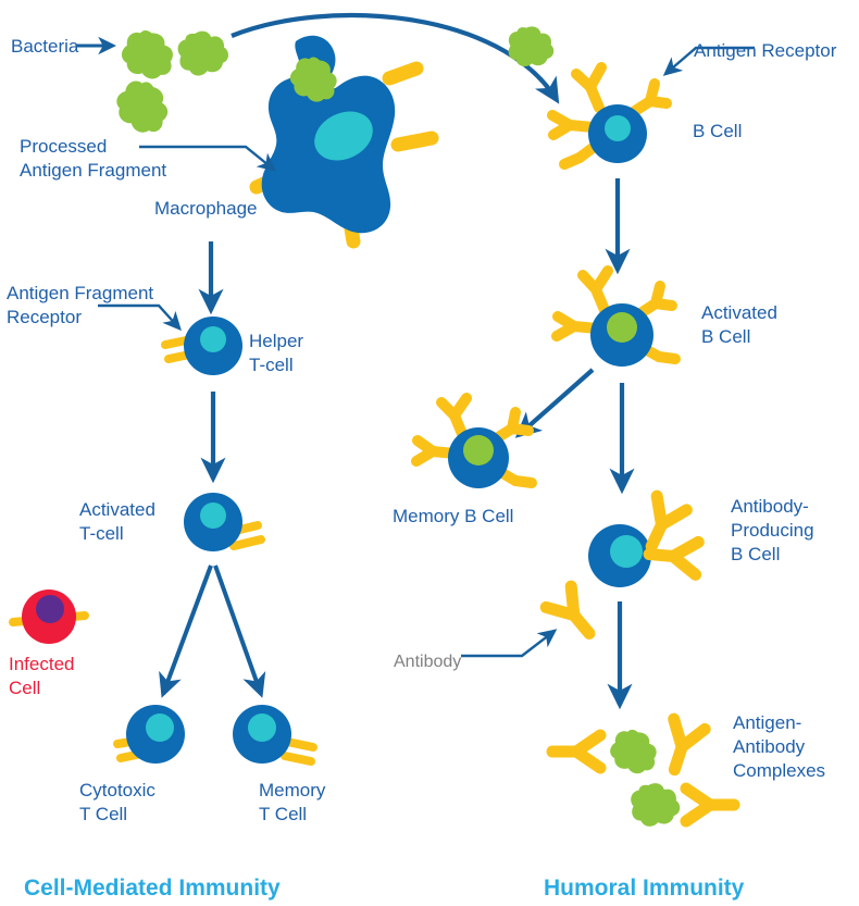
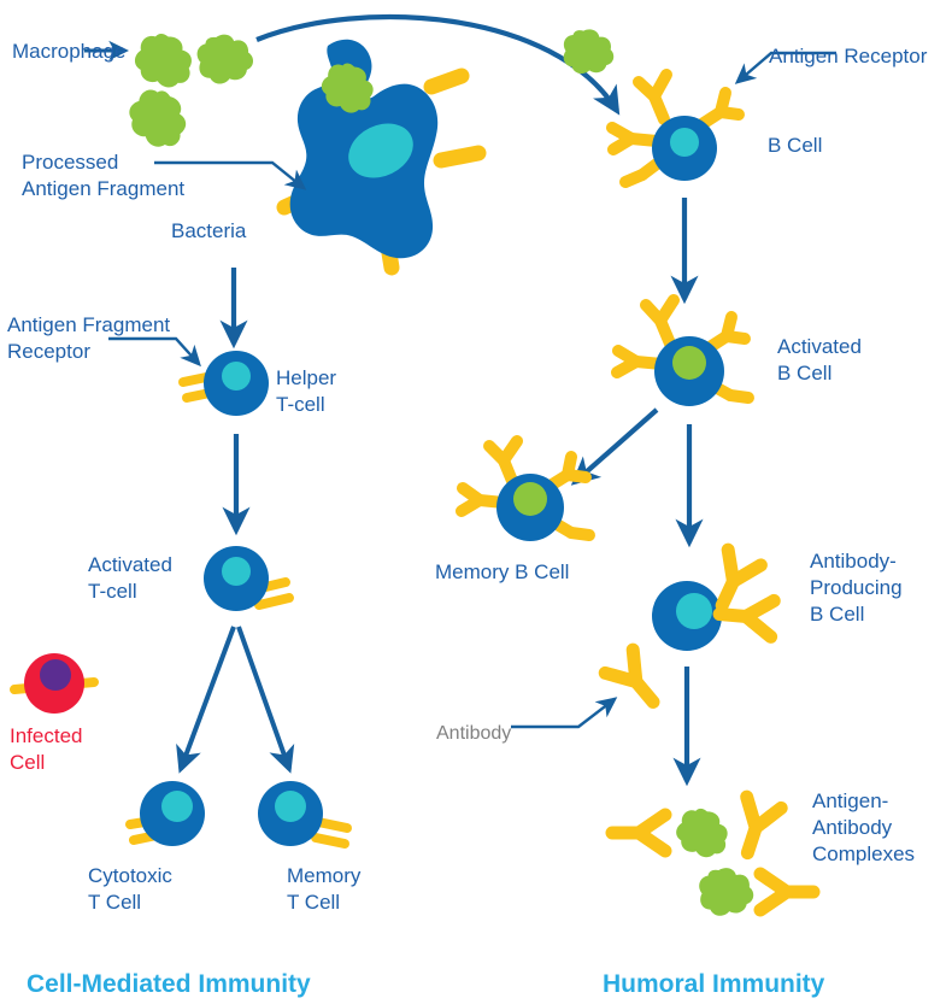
- Bacteria
+ Macrophage
  Processed
  Antigen Fragment
- Macrophage
+ Bacteria
  Antigen Fragment
  Receptor
  Helper
  T-cell
  Activated
  T-cell
  Infected
  Cell
  Cytotoxic
  T Cell
  Memory
  T Cell
  Antigen Receptor
  B Cell
  Activated
  B Cell
  Memory B Cell
  Antibody-
  Producing
  B Cell
  Antibody
  Antigen-
  Antibody
  Complexes
  Cell-Mediated Immunity
  Humoral Immunity
